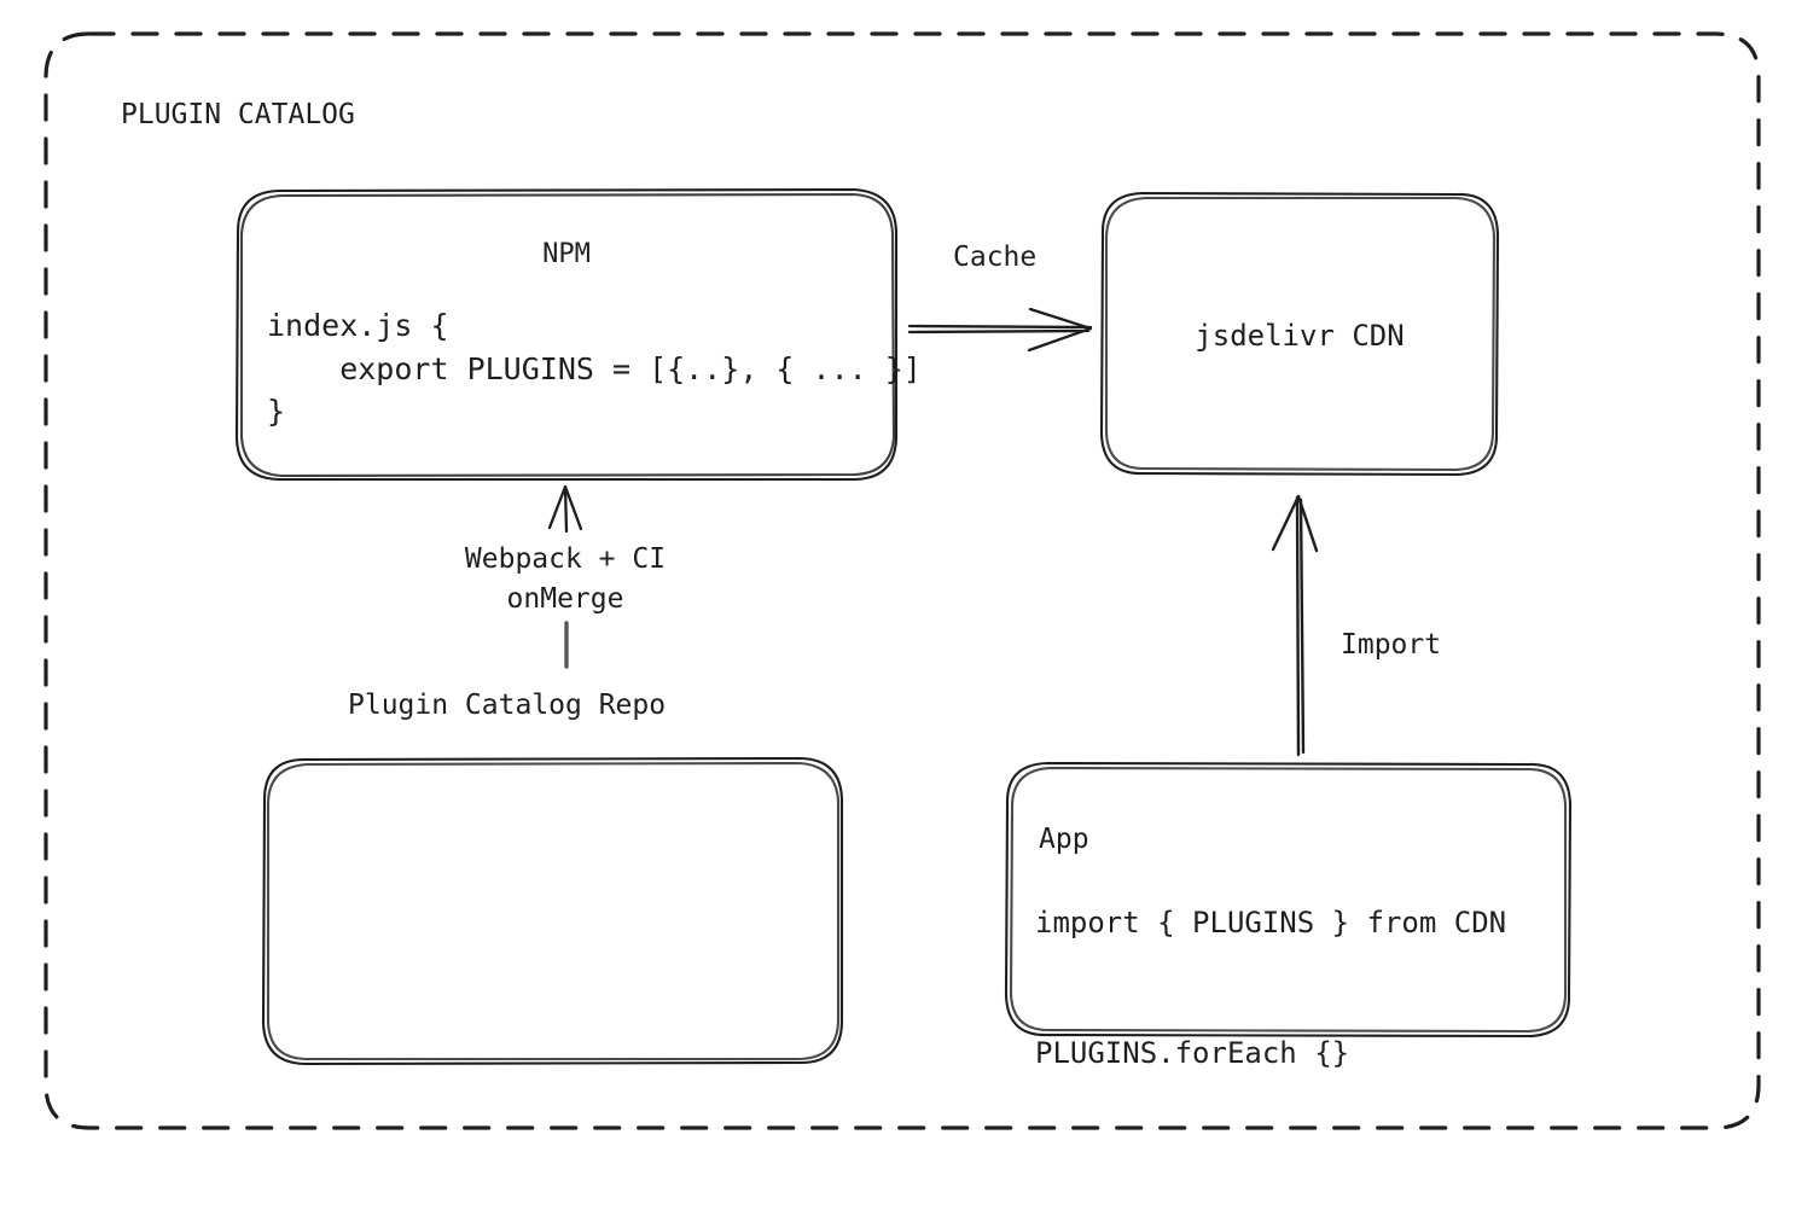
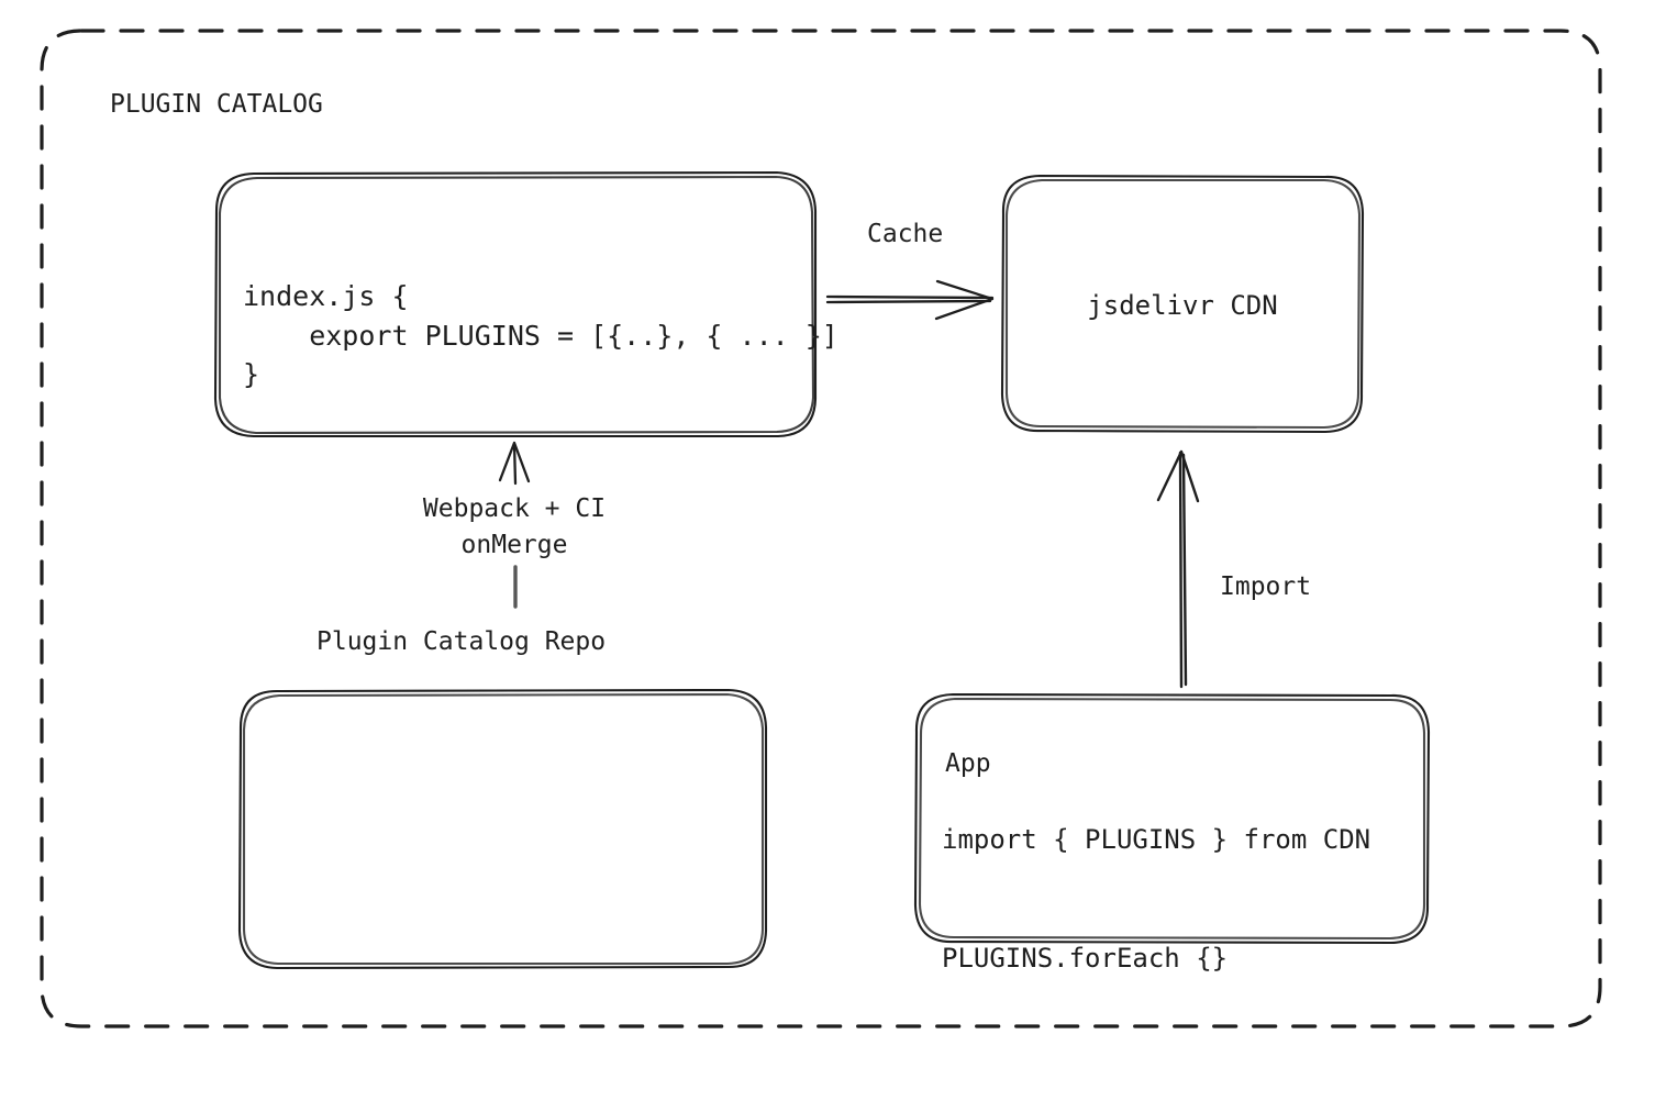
  PLUGIN CATALOG
- NPM
  index.js {
  export PLUGINS = [{..}, { ... }]
  }
  Cache
  jsdelivr CDN
  Webpack + CI
  onMerge
  Plugin Catalog Repo
  Import
  App
  import { PLUGINS } from CDN
  PLUGINS.forEach {}
